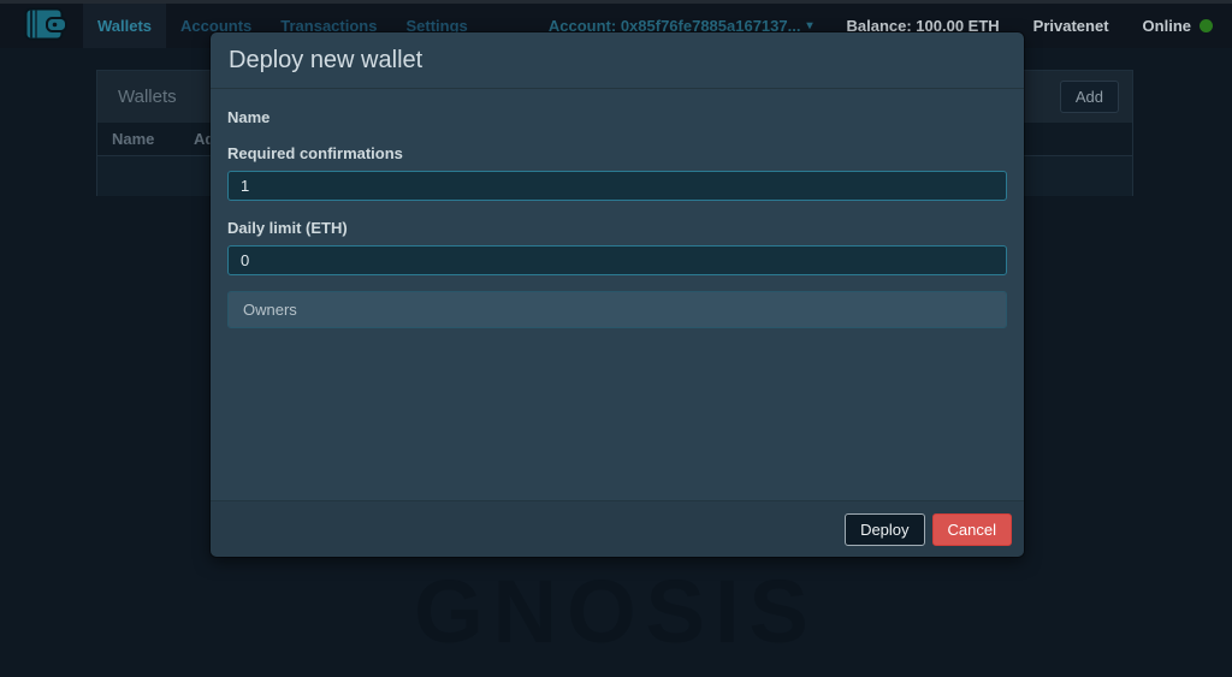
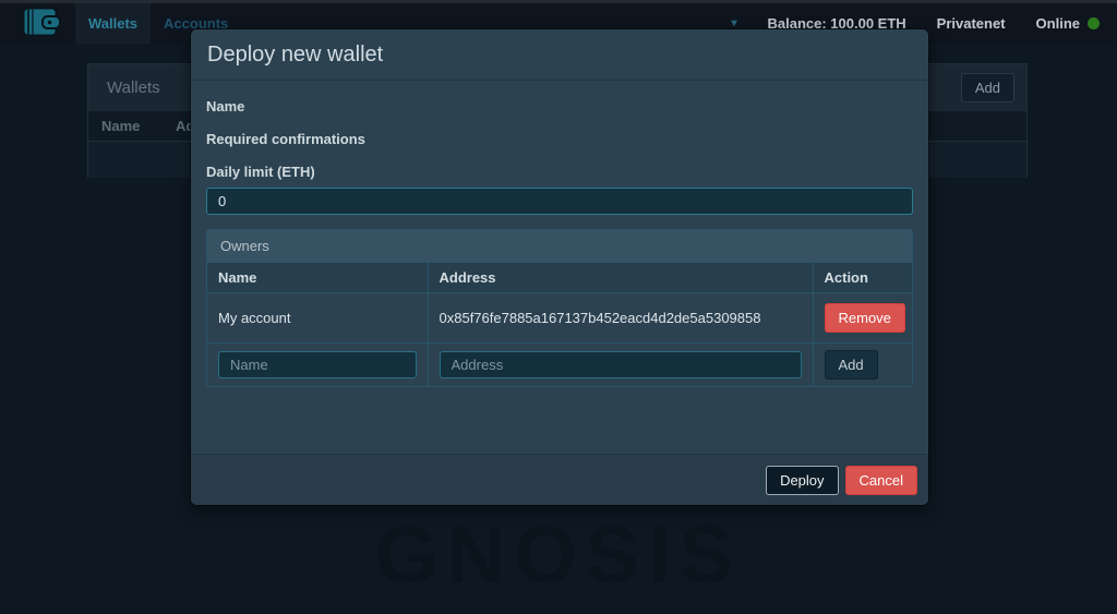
  Wallets
  Accounts
- Transactions
- Settings
- Account: 0x85f76fe7885a167137...
  ▾
  Balance: 100.00 ETH
  Privatenet
  Online
  Wallets
  Add
  Name
  Deploy new wallet
  Name
  Required confirmations
- 1
  Daily limit (ETH)
  0
  Owners
+ Name	Address	Action
+ My account	0x85f76fe7885a167137b452eacd4d2de5a5309858	Remove
+ Name	Address	Add
  Deploy
  Cancel
